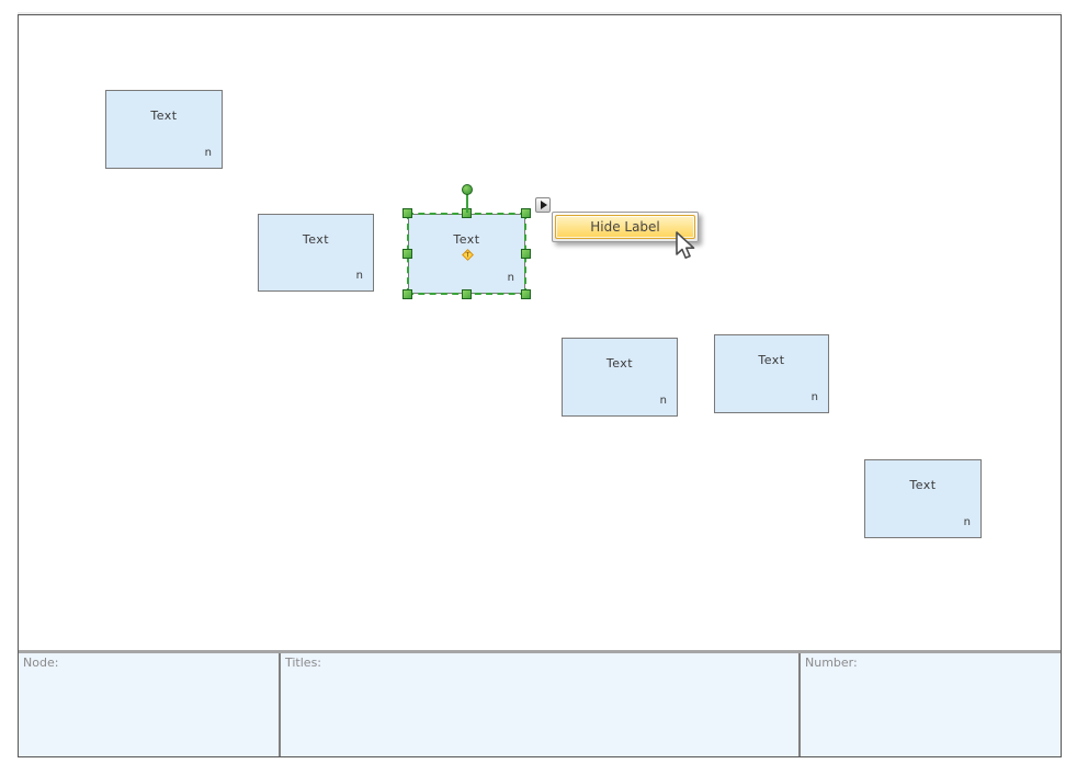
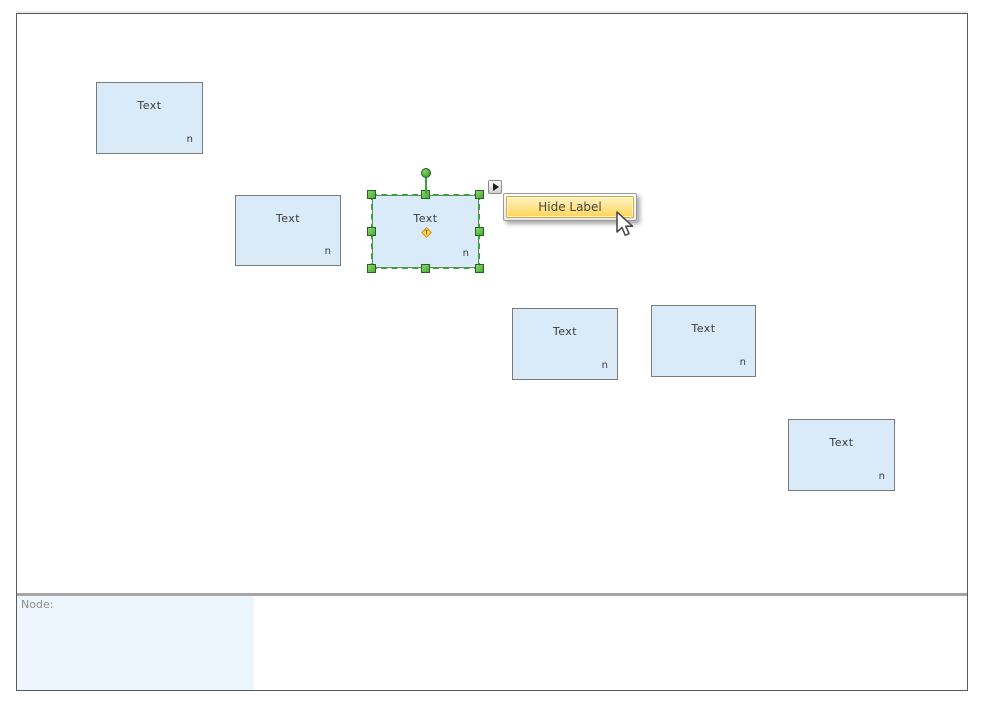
  Text
  n
  Text
  n
  Text
  n
  T
  Text
  n
  Text
  n
  Text
  n
  Hide Label
  Node:
- Titles:
- Number:
